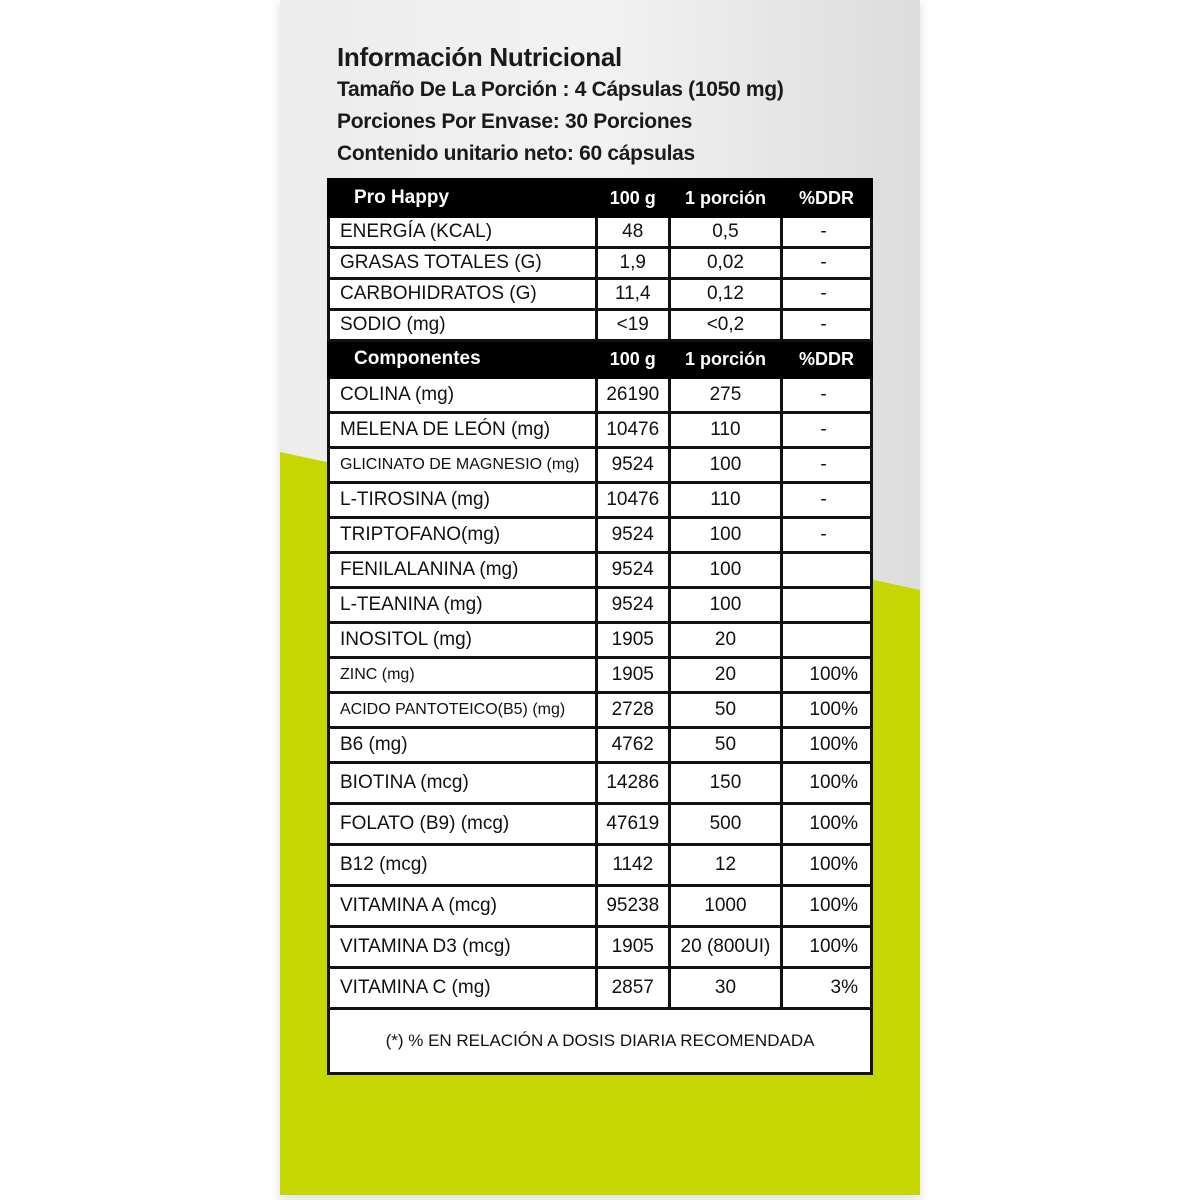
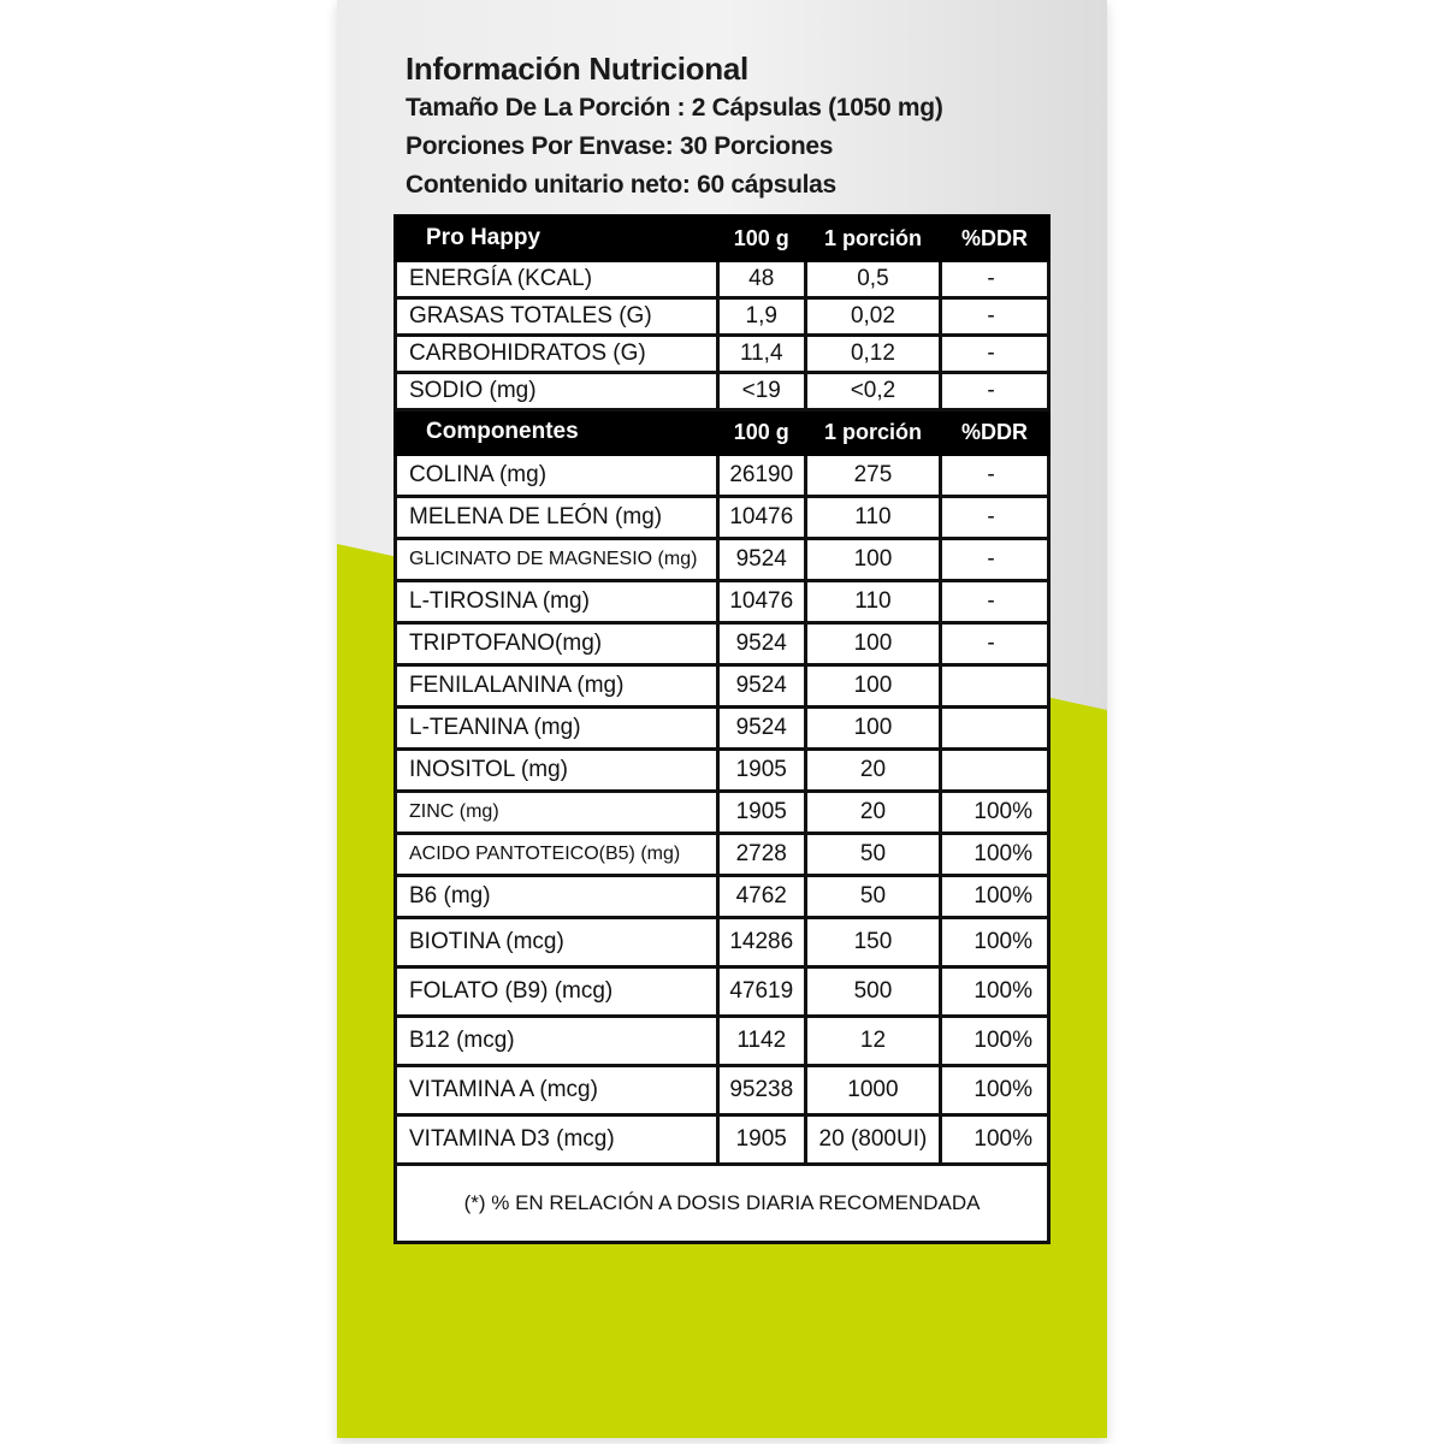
  Información Nutricional
- Tamaño De La Porción : 4 Cápsulas (1050 mg)
+ Tamaño De La Porción : 2 Cápsulas (1050 mg)
  Porciones Por Envase: 30 Porciones
  Contenido unitario neto: 60 cápsulas
  Pro Happy	100 g	1 porción	%DDR
  ENERGÍA (KCAL)	48	0,5	-
  GRASAS TOTALES (G)	1,9	0,02	-
  CARBOHIDRATOS (G)	11,4	0,12	-
  SODIO (mg)	<19	<0,2	-
  Componentes	100 g	1 porción	%DDR
  COLINA (mg)	26190	275	-
  MELENA DE LEÓN (mg)	10476	110	-
  GLICINATO DE MAGNESIO (mg)	9524	100	-
  L-TIROSINA (mg)	10476	110	-
  TRIPTOFANO(mg)	9524	100	-
  FENILALANINA (mg)	9524	100
  L-TEANINA (mg)	9524	100
  INOSITOL (mg)	1905	20
  ZINC (mg)	1905	20	100%
  ACIDO PANTOTEICO(B5) (mg)	2728	50	100%
  B6 (mg)	4762	50	100%
  BIOTINA (mcg)	14286	150	100%
  FOLATO (B9) (mcg)	47619	500	100%
  B12 (mcg)	1142	12	100%
  VITAMINA A (mcg)	95238	1000	100%
  VITAMINA D3 (mcg)	1905	20 (800UI)	100%
- VITAMINA C (mg)	2857	30	3%
  (*) % EN RELACIÓN A DOSIS DIARIA RECOMENDADA
